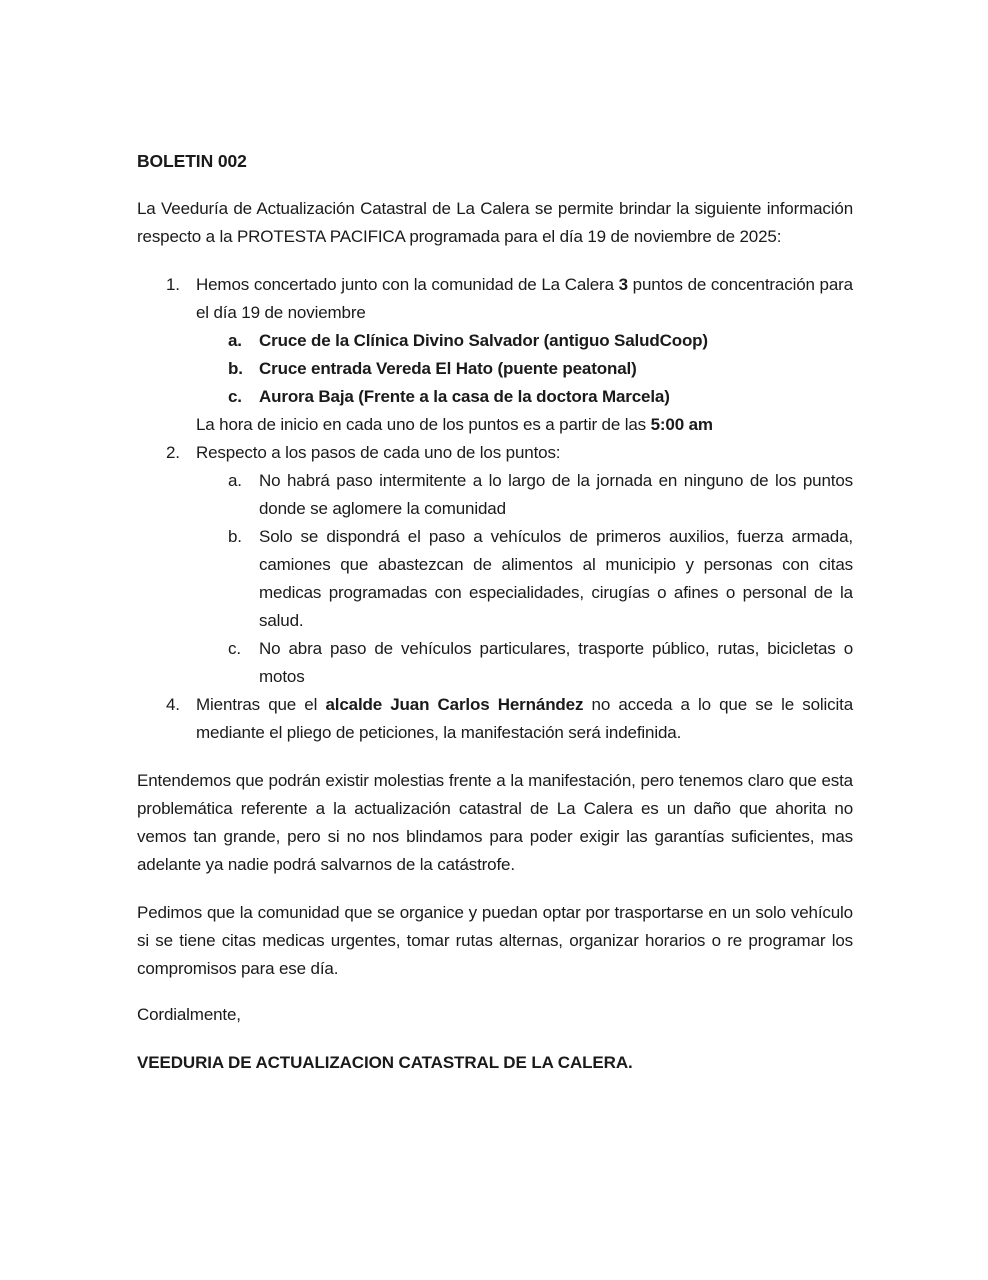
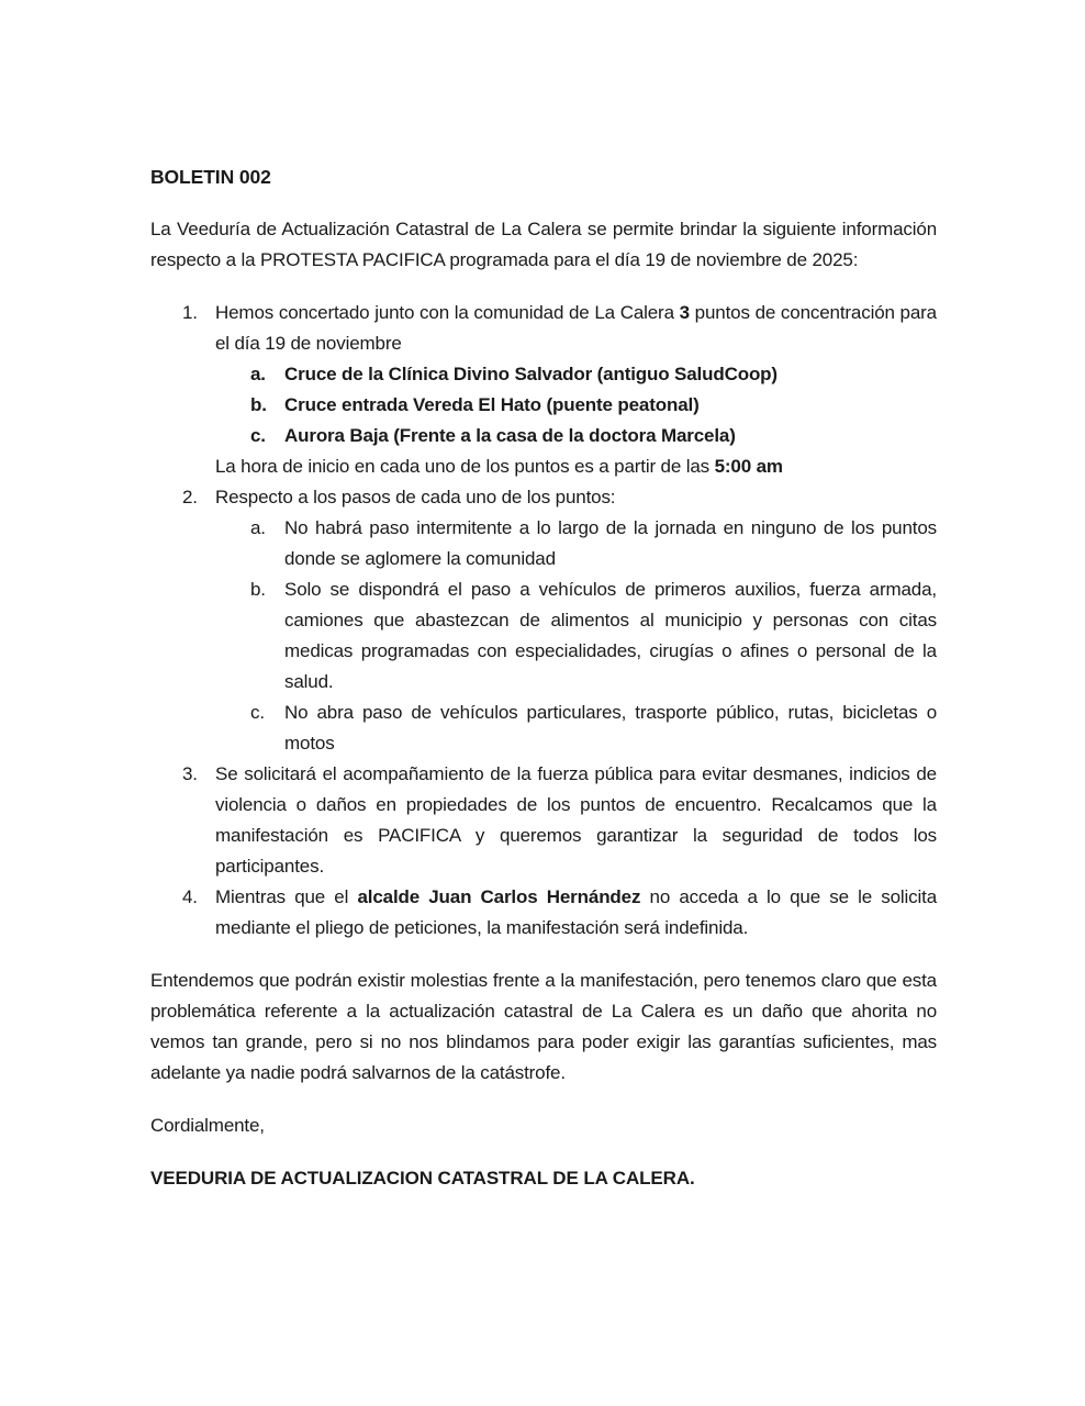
  BOLETIN 002
  La Veeduría de Actualización Catastral de La Calera se permite brindar la siguiente información respecto a la PROTESTA PACIFICA programada para el día 19 de noviembre de 2025:
  1.
  Hemos concertado junto con la comunidad de La Calera 3 puntos de concentración para el día 19 de noviembre
  a.
  Cruce de la Clínica Divino Salvador (antiguo SaludCoop)
  b.
  Cruce entrada Vereda El Hato (puente peatonal)
  c.
  Aurora Baja (Frente a la casa de la doctora Marcela)
  La hora de inicio en cada uno de los puntos es a partir de las 5:00 am
  2.
  Respecto a los pasos de cada uno de los puntos:
  a.
  No habrá paso intermitente a lo largo de la jornada en ninguno de los puntos donde se aglomere la comunidad
  b.
  Solo se dispondrá el paso a vehículos de primeros auxilios, fuerza armada, camiones que abastezcan de alimentos al municipio y personas con citas medicas programadas con especialidades, cirugías o afines o personal de la salud.
  c.
  No abra paso de vehículos particulares, trasporte público, rutas, bicicletas o motos
+ 3.
+ Se solicitará el acompañamiento de la fuerza pública para evitar desmanes, indicios de violencia o daños en propiedades de los puntos de encuentro. Recalcamos que la manifestación es PACIFICA y queremos garantizar la seguridad de todos los participantes.
  4.
  Mientras que el alcalde Juan Carlos Hernández no acceda a lo que se le solicita mediante el pliego de peticiones, la manifestación será indefinida.
  Entendemos que podrán existir molestias frente a la manifestación, pero tenemos claro que esta problemática referente a la actualización catastral de La Calera es un daño que ahorita no vemos tan grande, pero si no nos blindamos para poder exigir las garantías suficientes, mas adelante ya nadie podrá salvarnos de la catástrofe.
- Pedimos que la comunidad que se organice y puedan optar por trasportarse en un solo vehículo si se tiene citas medicas urgentes, tomar rutas alternas, organizar horarios o re programar los compromisos para ese día.
  Cordialmente,
  VEEDURIA DE ACTUALIZACION CATASTRAL DE LA CALERA.
